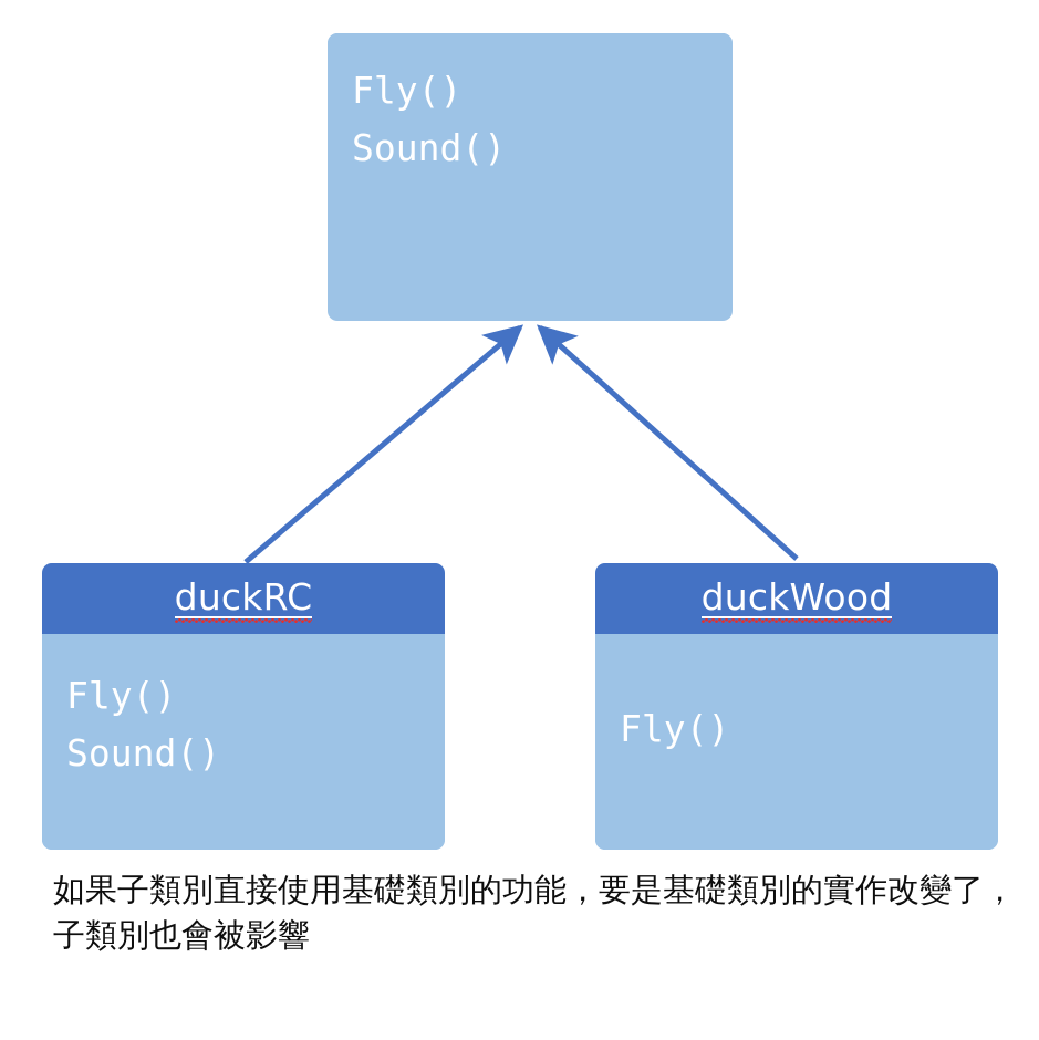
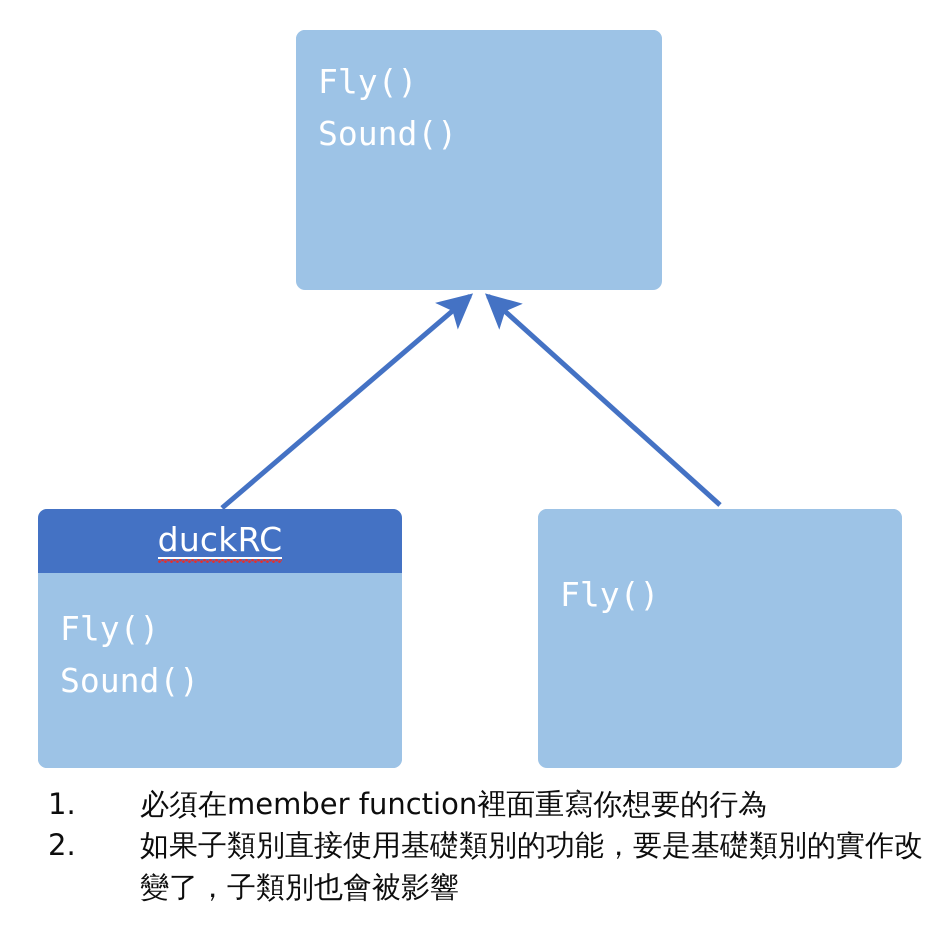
  Fly()
  Sound()
  duckRC
  Fly()
  Sound()
- duckWood
  Fly()
+ 1.
+ 必須在member function裡面重寫你想要的行為
+ 2.
  如果子類別直接使用基礎類別的功能，要是基礎類別的實作改變了，子類別也會被影響
